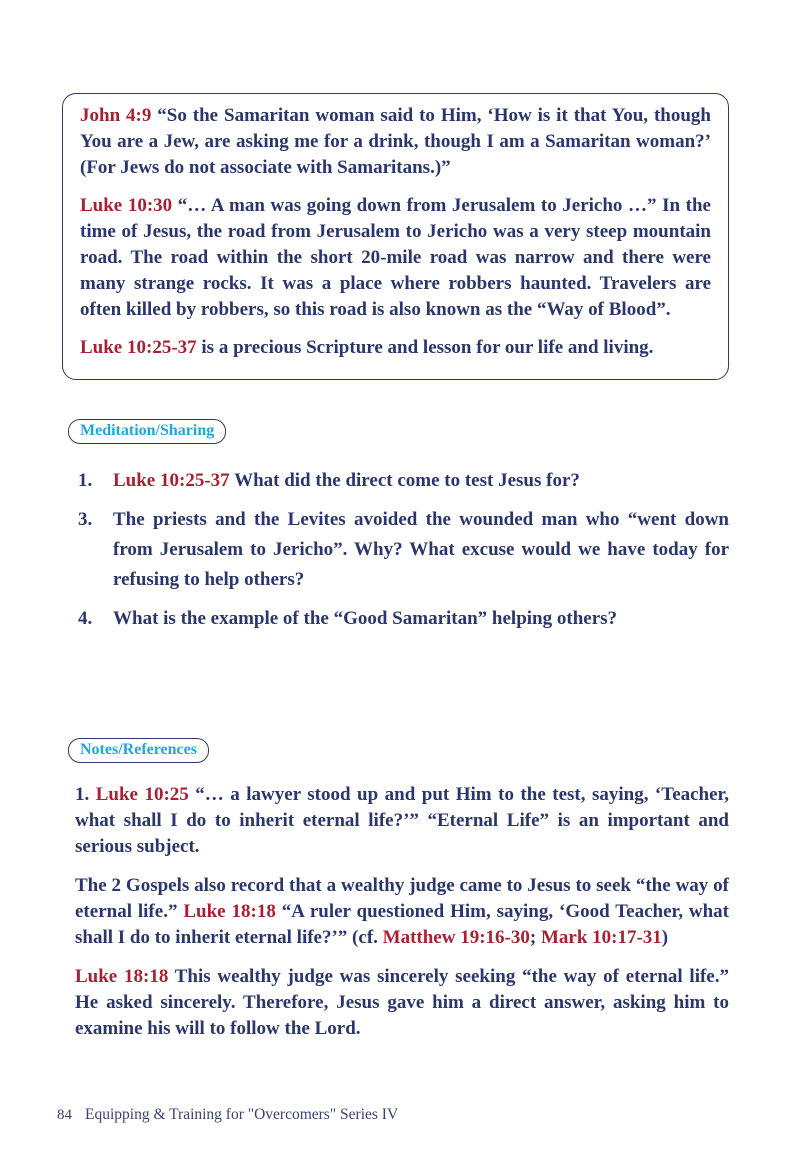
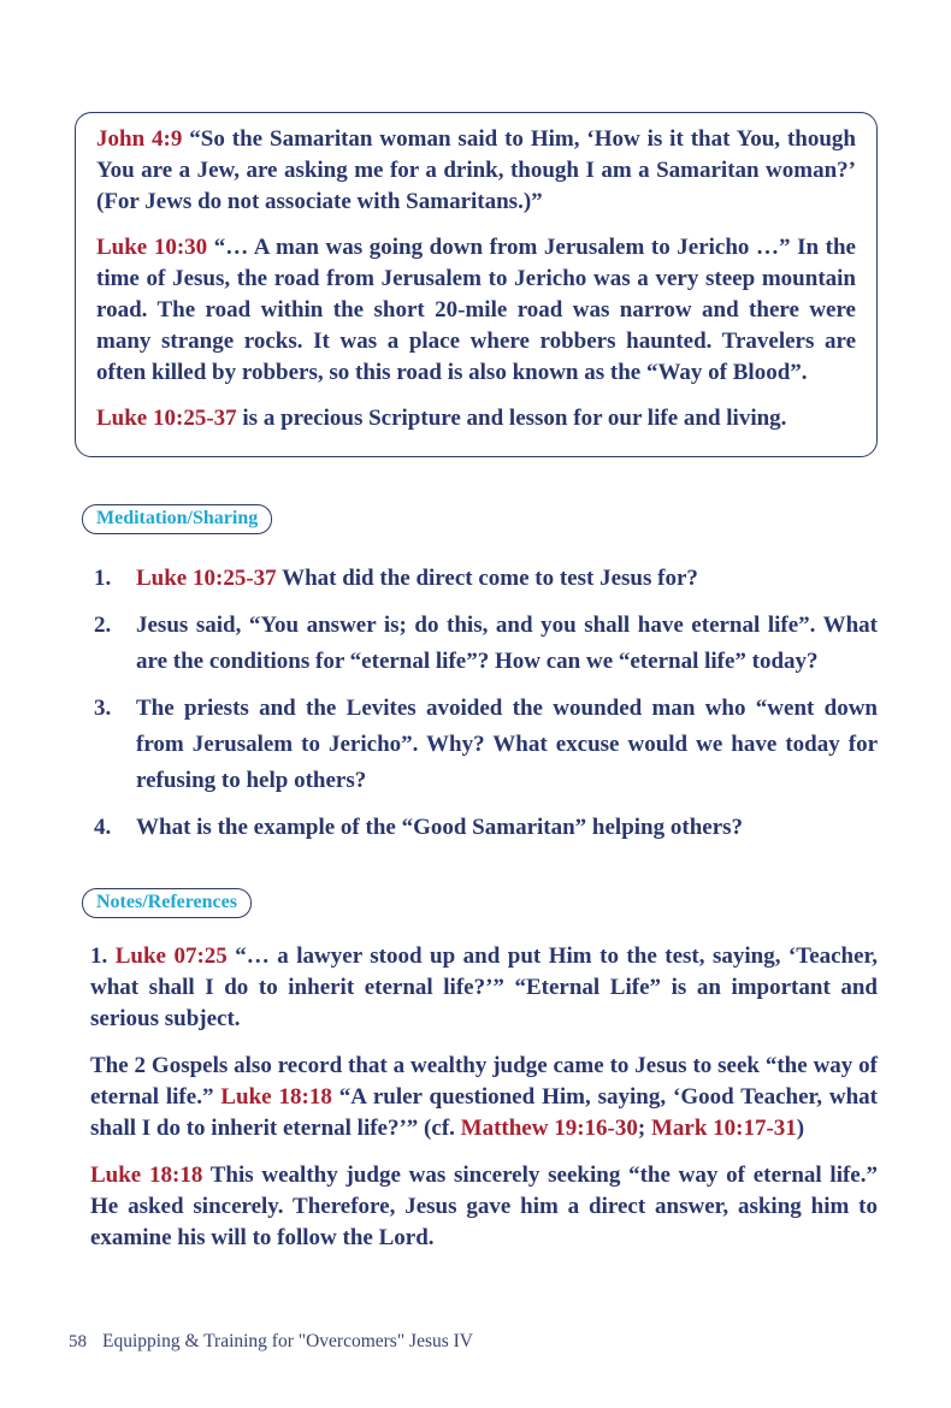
  John 4:9 “So the Samaritan woman said to Him, ‘How is it that You, though You are a Jew, are asking me for a drink, though I am a Samaritan woman?’ (For Jews do not associate with Samaritans.)”
  Luke 10:30 “… A man was going down from Jerusalem to Jericho …” In the time of Jesus, the road from Jerusalem to Jericho was a very steep mountain road. The road within the short 20-mile road was narrow and there were many strange rocks. It was a place where robbers haunted. Travelers are often killed by robbers, so this road is also known as the “Way of Blood”.
  Luke 10:25-37 is a precious Scripture and lesson for our life and living.
  Meditation/Sharing
  1.
  Luke 10:25-37 What did the direct come to test Jesus for?
+ 2.
+ Jesus said, “You answer is; do this, and you shall have eternal life”. What are the conditions for “eternal life”? How can we “eternal life” today?
  3.
  The priests and the Levites avoided the wounded man who “went down from Jerusalem to Jericho”. Why? What excuse would we have today for refusing to help others?
  4.
  What is the example of the “Good Samaritan” helping others?
  Notes/References
- 1. Luke 10:25 “… a lawyer stood up and put Him to the test, saying, ‘Teacher, what shall I do to inherit eternal life?’” “Eternal Life” is an important and serious subject.
+ 1. Luke 07:25 “… a lawyer stood up and put Him to the test, saying, ‘Teacher, what shall I do to inherit eternal life?’” “Eternal Life” is an important and serious subject.
  The 2 Gospels also record that a wealthy judge came to Jesus to seek “the way of eternal life.” Luke 18:18 “A ruler questioned Him, saying, ‘Good Teacher, what shall I do to inherit eternal life?’” (cf. Matthew 19:16-30; Mark 10:17-31)
  Luke 18:18 This wealthy judge was sincerely seeking “the way of eternal life.” He asked sincerely. Therefore, Jesus gave him a direct answer, asking him to examine his will to follow the Lord.
- 84
+ 58
- Equipping & Training for "Overcomers" Series IV
+ Equipping & Training for "Overcomers" Jesus IV
